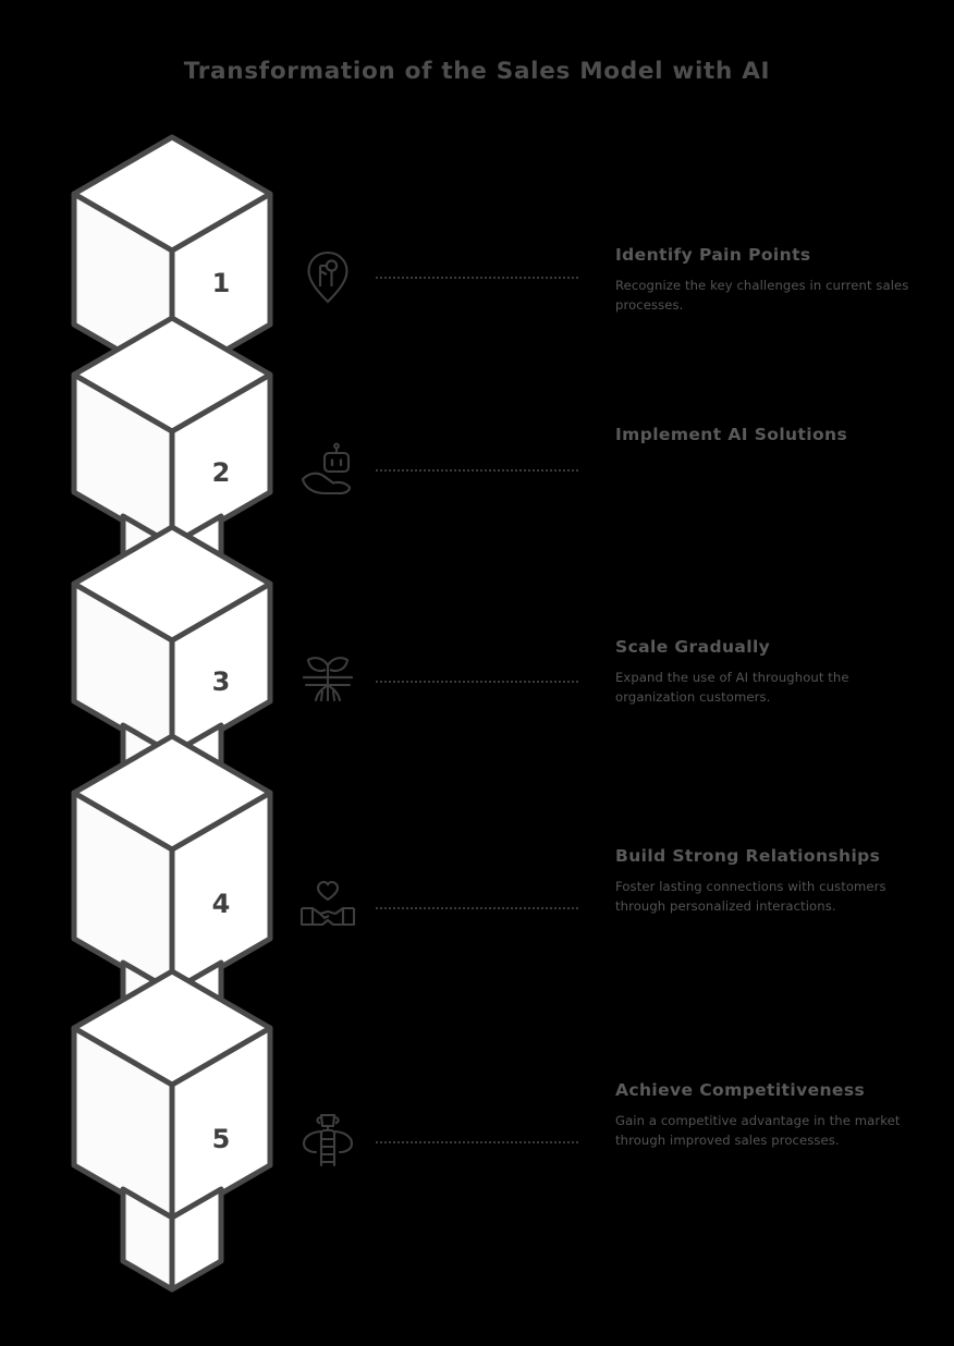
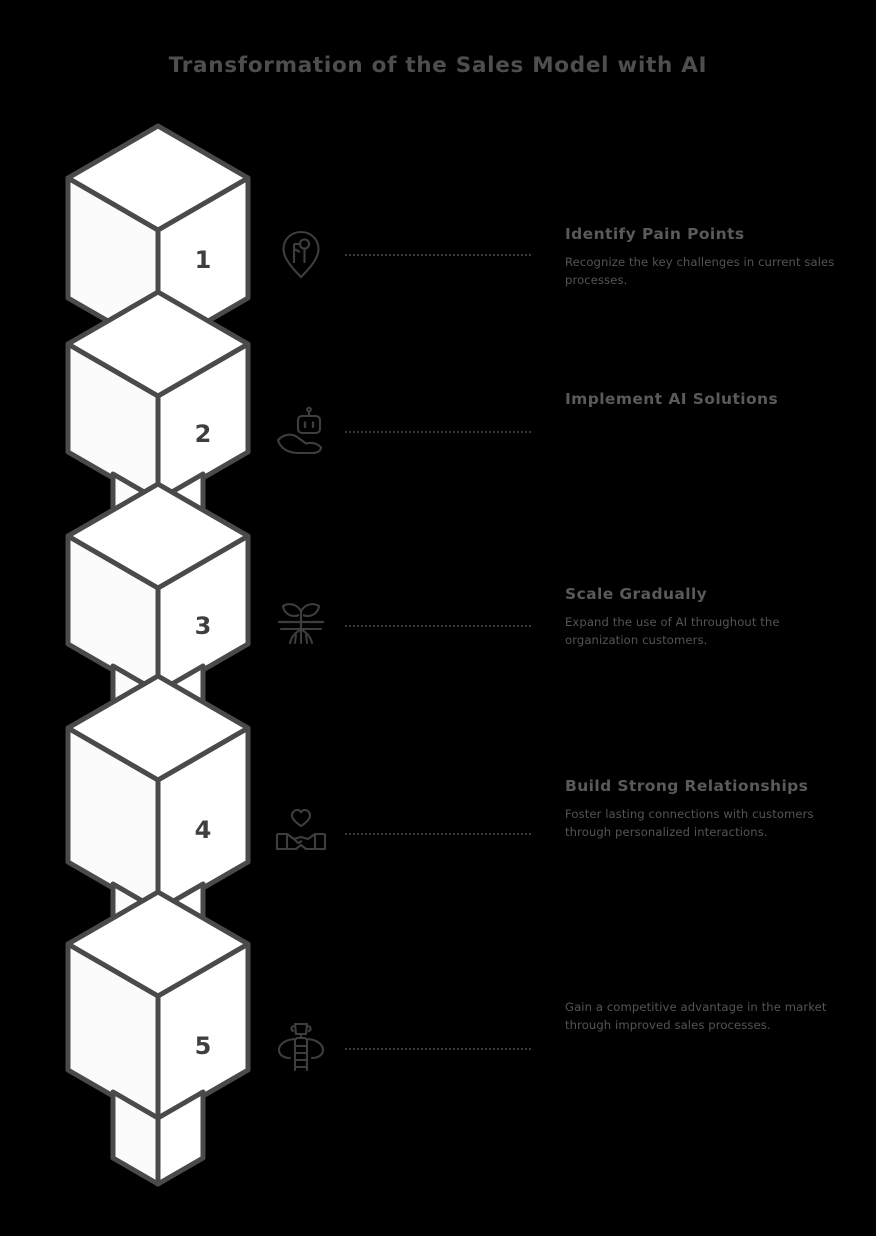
  Transformation of the Sales Model with AI
  1
  2
  3
  4
  5
  Identify Pain Points
  Recognize the key challenges in current sales processes.
  Implement AI Solutions
  Scale Gradually
  Expand the use of AI throughout the organization customers.
  Build Strong Relationships
  Foster lasting connections with customers through personalized interactions.
- Achieve Competitiveness
  Gain a competitive advantage in the market through improved sales processes.
